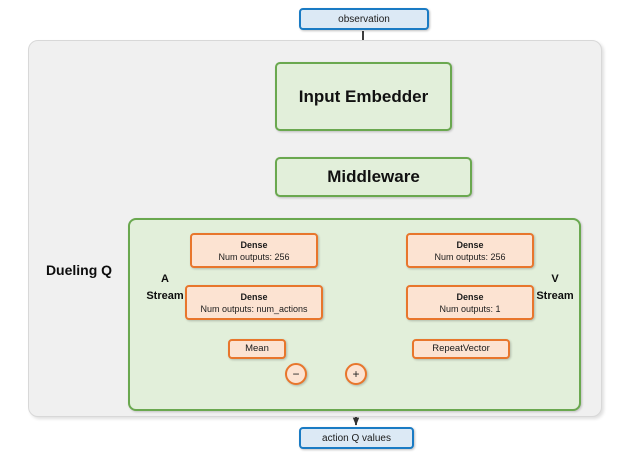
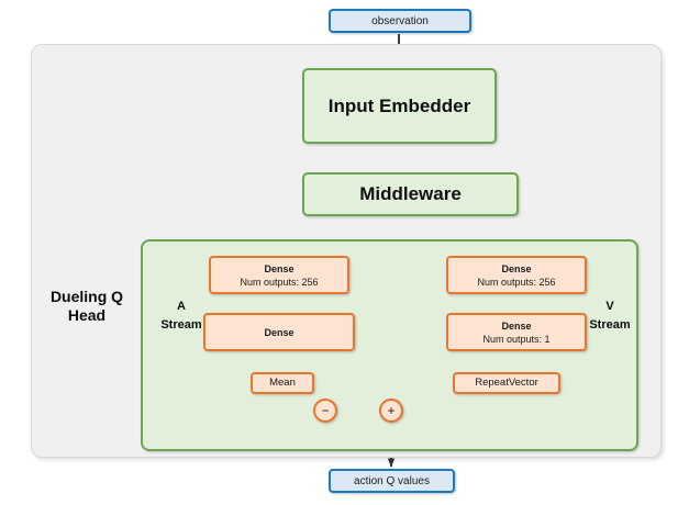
  observation
  Input Embedder
  Middleware
  Dueling Q
+ Head
  A
  Stream
  V
  Stream
  Dense
  Num outputs: 256
  Dense
- Num outputs: num_actions
  Dense
  Num outputs: 256
  Dense
  Num outputs: 1
  Mean
  RepeatVector
  −
  +
  action Q values
